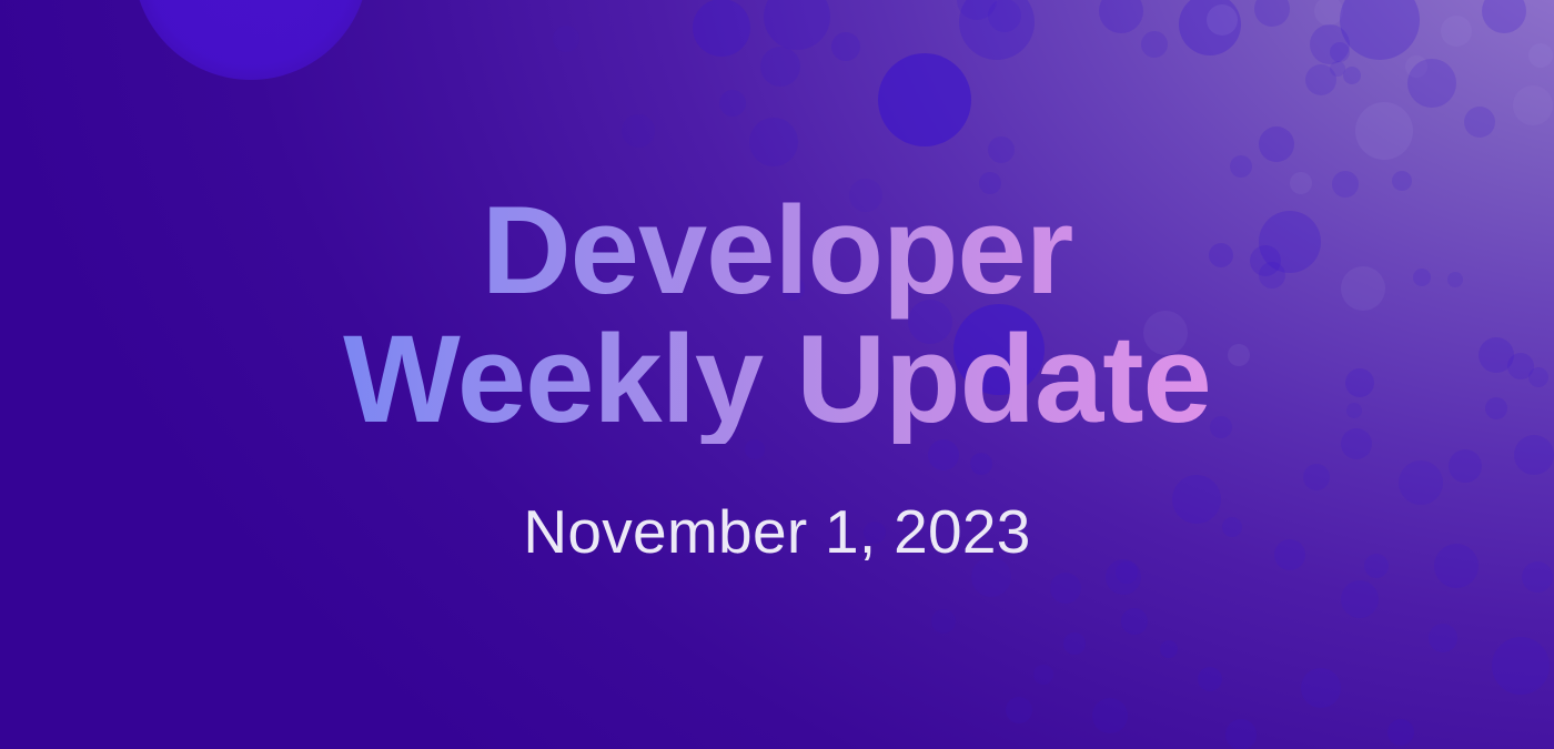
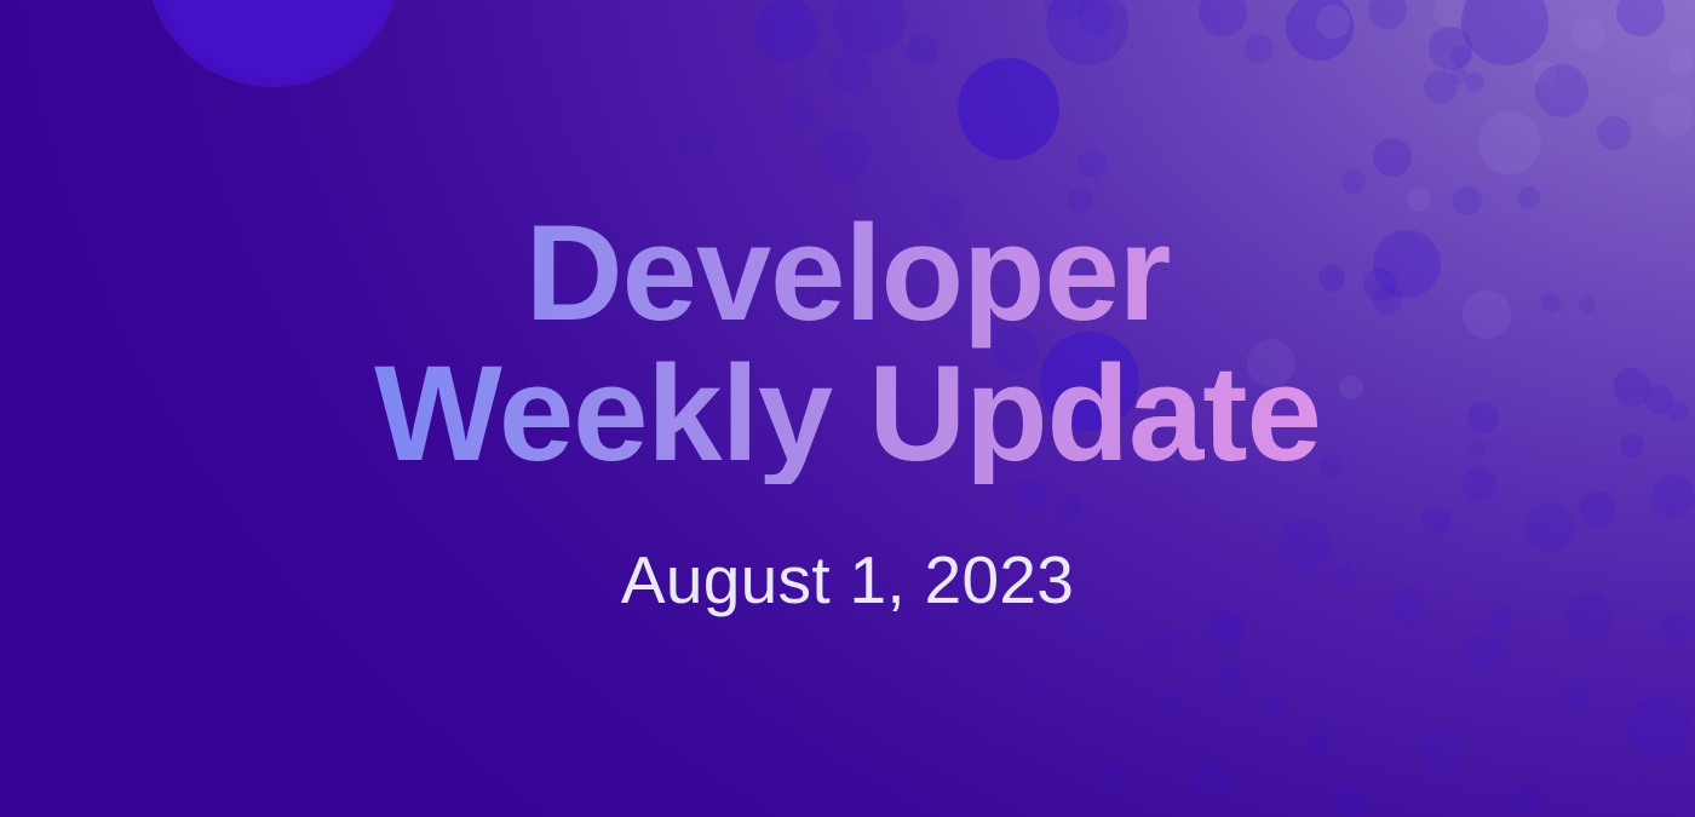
  Developer
  Weekly Update
- November 1, 2023
+ August 1, 2023
